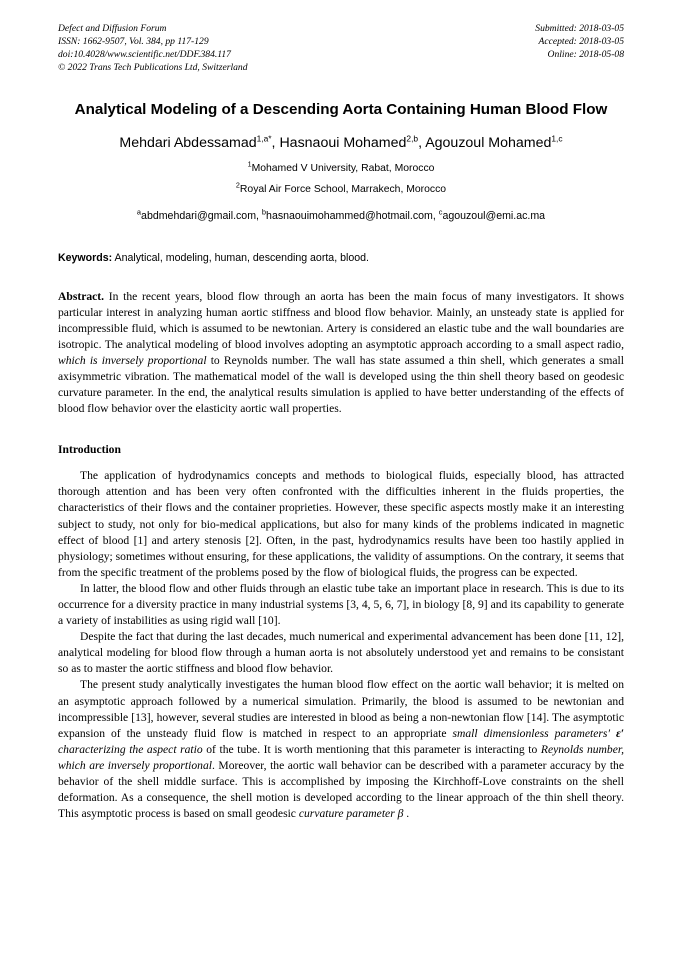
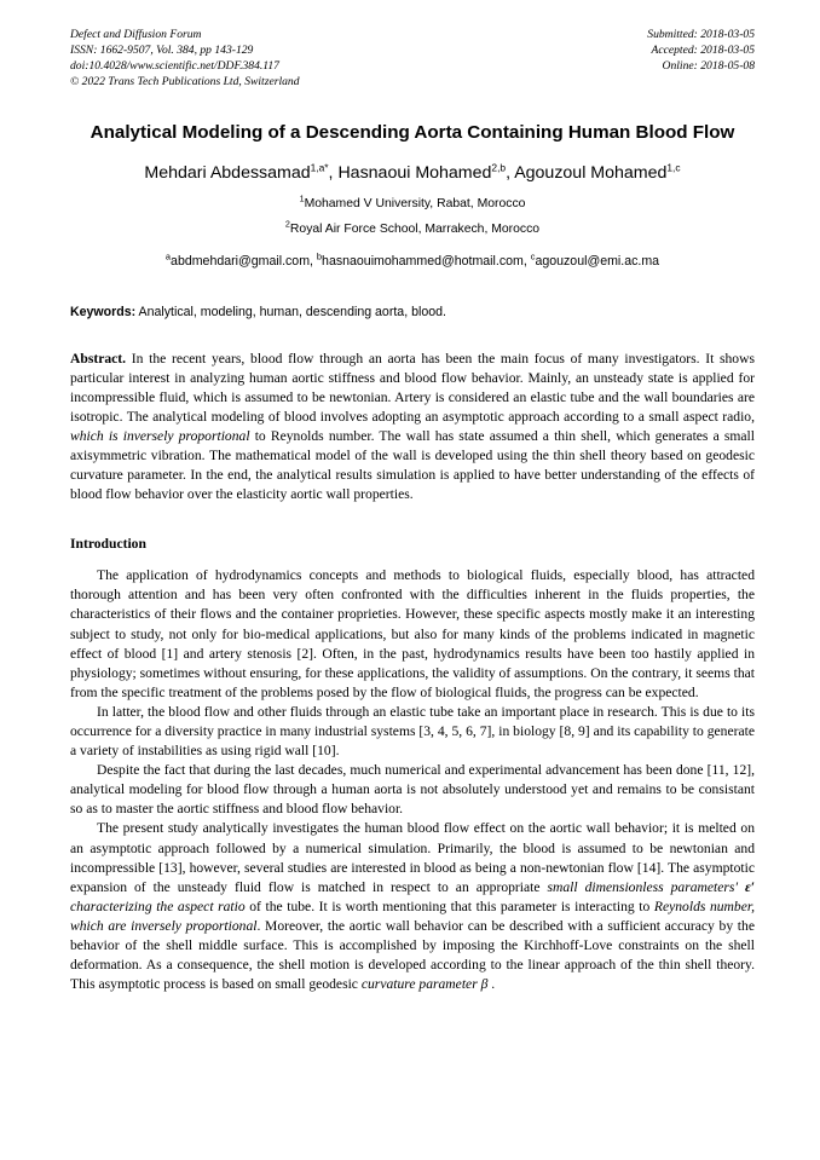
  Defect and Diffusion Forum
- ISSN: 1662-9507, Vol. 384, pp 117-129
+ ISSN: 1662-9507, Vol. 384, pp 143-129
  doi:10.4028/www.scientific.net/DDF.384.117
  © 2022 Trans Tech Publications Ltd, Switzerland
  Submitted: 2018-03-05
  Accepted: 2018-03-05
  Online: 2018-05-08
  Analytical Modeling of a Descending Aorta Containing Human Blood Flow
  Mehdari Abdessamad1,a*, Hasnaoui Mohamed2,b, Agouzoul Mohamed1,c
  1Mohamed V University, Rabat, Morocco
  2Royal Air Force School, Marrakech, Morocco
  aabdmehdari@gmail.com, bhasnaouimohammed@hotmail.com, cagouzoul@emi.ac.ma
  Keywords: Analytical, modeling, human, descending aorta, blood.
  Abstract. In the recent years, blood flow through an aorta has been the main focus of many investigators. It shows particular interest in analyzing human aortic stiffness and blood flow behavior. Mainly, an unsteady state is applied for incompressible fluid, which is assumed to be newtonian. Artery is considered an elastic tube and the wall boundaries are isotropic. The analytical modeling of blood involves adopting an asymptotic approach according to a small aspect radio, which is inversely proportional to Reynolds number. The wall has state assumed a thin shell, which generates a small axisymmetric vibration. The mathematical model of the wall is developed using the thin shell theory based on geodesic curvature parameter. In the end, the analytical results simulation is applied to have better understanding of the effects of blood flow behavior over the elasticity aortic wall properties.
  Introduction
  The application of hydrodynamics concepts and methods to biological fluids, especially blood, has attracted thorough attention and has been very often confronted with the difficulties inherent in the fluids properties, the characteristics of their flows and the container proprieties. However, these specific aspects mostly make it an interesting subject to study, not only for bio-medical applications, but also for many kinds of the problems indicated in magnetic effect of blood [1] and artery stenosis [2]. Often, in the past, hydrodynamics results have been too hastily applied in physiology; sometimes without ensuring, for these applications, the validity of assumptions. On the contrary, it seems that from the specific treatment of the problems posed by the flow of biological fluids, the progress can be expected.
  In latter, the blood flow and other fluids through an elastic tube take an important place in research. This is due to its occurrence for a diversity practice in many industrial systems [3, 4, 5, 6, 7], in biology [8, 9] and its capability to generate a variety of instabilities as using rigid wall [10].
  Despite the fact that during the last decades, much numerical and experimental advancement has been done [11, 12], analytical modeling for blood flow through a human aorta is not absolutely understood yet and remains to be consistant so as to master the aortic stiffness and blood flow behavior.
- The present study analytically investigates the human blood flow effect on the aortic wall behavior; it is melted on an asymptotic approach followed by a numerical simulation. Primarily, the blood is assumed to be newtonian and incompressible [13], however, several studies are interested in blood as being a non-newtonian flow [14]. The asymptotic expansion of the unsteady fluid flow is matched in respect to an appropriate small dimensionless parameters′ ε′ characterizing the aspect ratio of the tube. It is worth mentioning that this parameter is interacting to Reynolds number, which are inversely proportional. Moreover, the aortic wall behavior can be described with a parameter accuracy by the behavior of the shell middle surface. This is accomplished by imposing the Kirchhoff-Love constraints on the shell deformation. As a consequence, the shell motion is developed according to the linear approach of the thin shell theory. This asymptotic process is based on small geodesic curvature parameter β .
+ The present study analytically investigates the human blood flow effect on the aortic wall behavior; it is melted on an asymptotic approach followed by a numerical simulation. Primarily, the blood is assumed to be newtonian and incompressible [13], however, several studies are interested in blood as being a non-newtonian flow [14]. The asymptotic expansion of the unsteady fluid flow is matched in respect to an appropriate small dimensionless parameters′ ε′ characterizing the aspect ratio of the tube. It is worth mentioning that this parameter is interacting to Reynolds number, which are inversely proportional. Moreover, the aortic wall behavior can be described with a sufficient accuracy by the behavior of the shell middle surface. This is accomplished by imposing the Kirchhoff-Love constraints on the shell deformation. As a consequence, the shell motion is developed according to the linear approach of the thin shell theory. This asymptotic process is based on small geodesic curvature parameter β .
